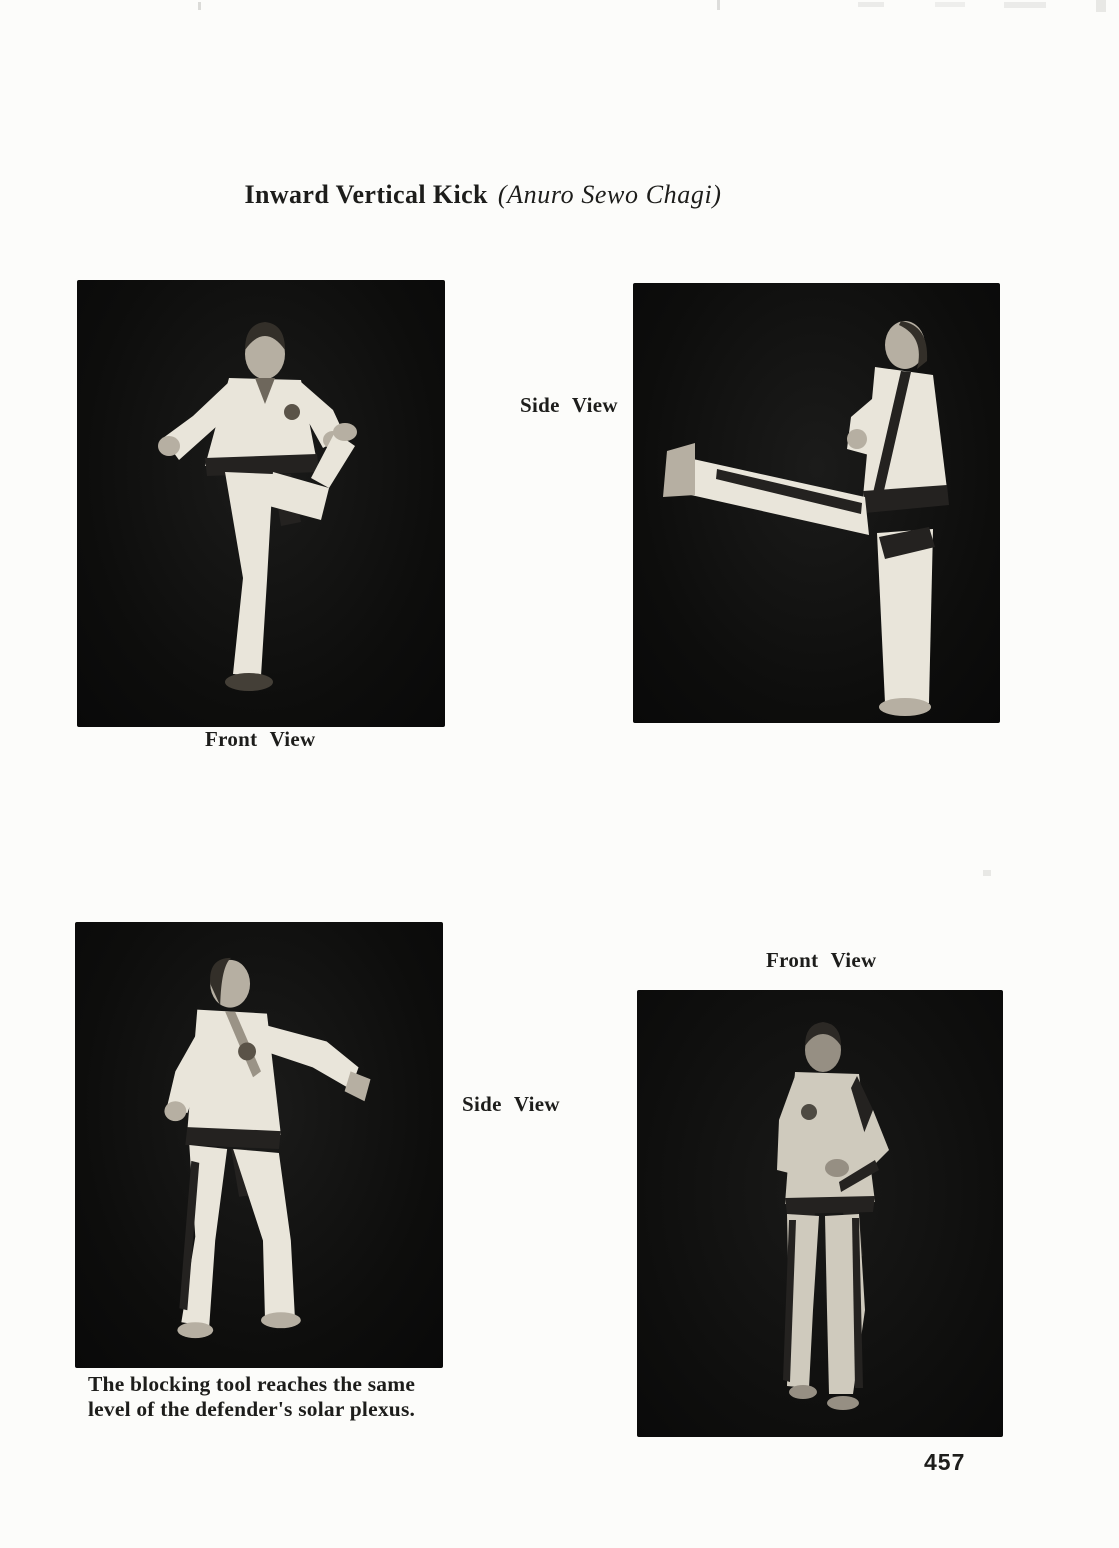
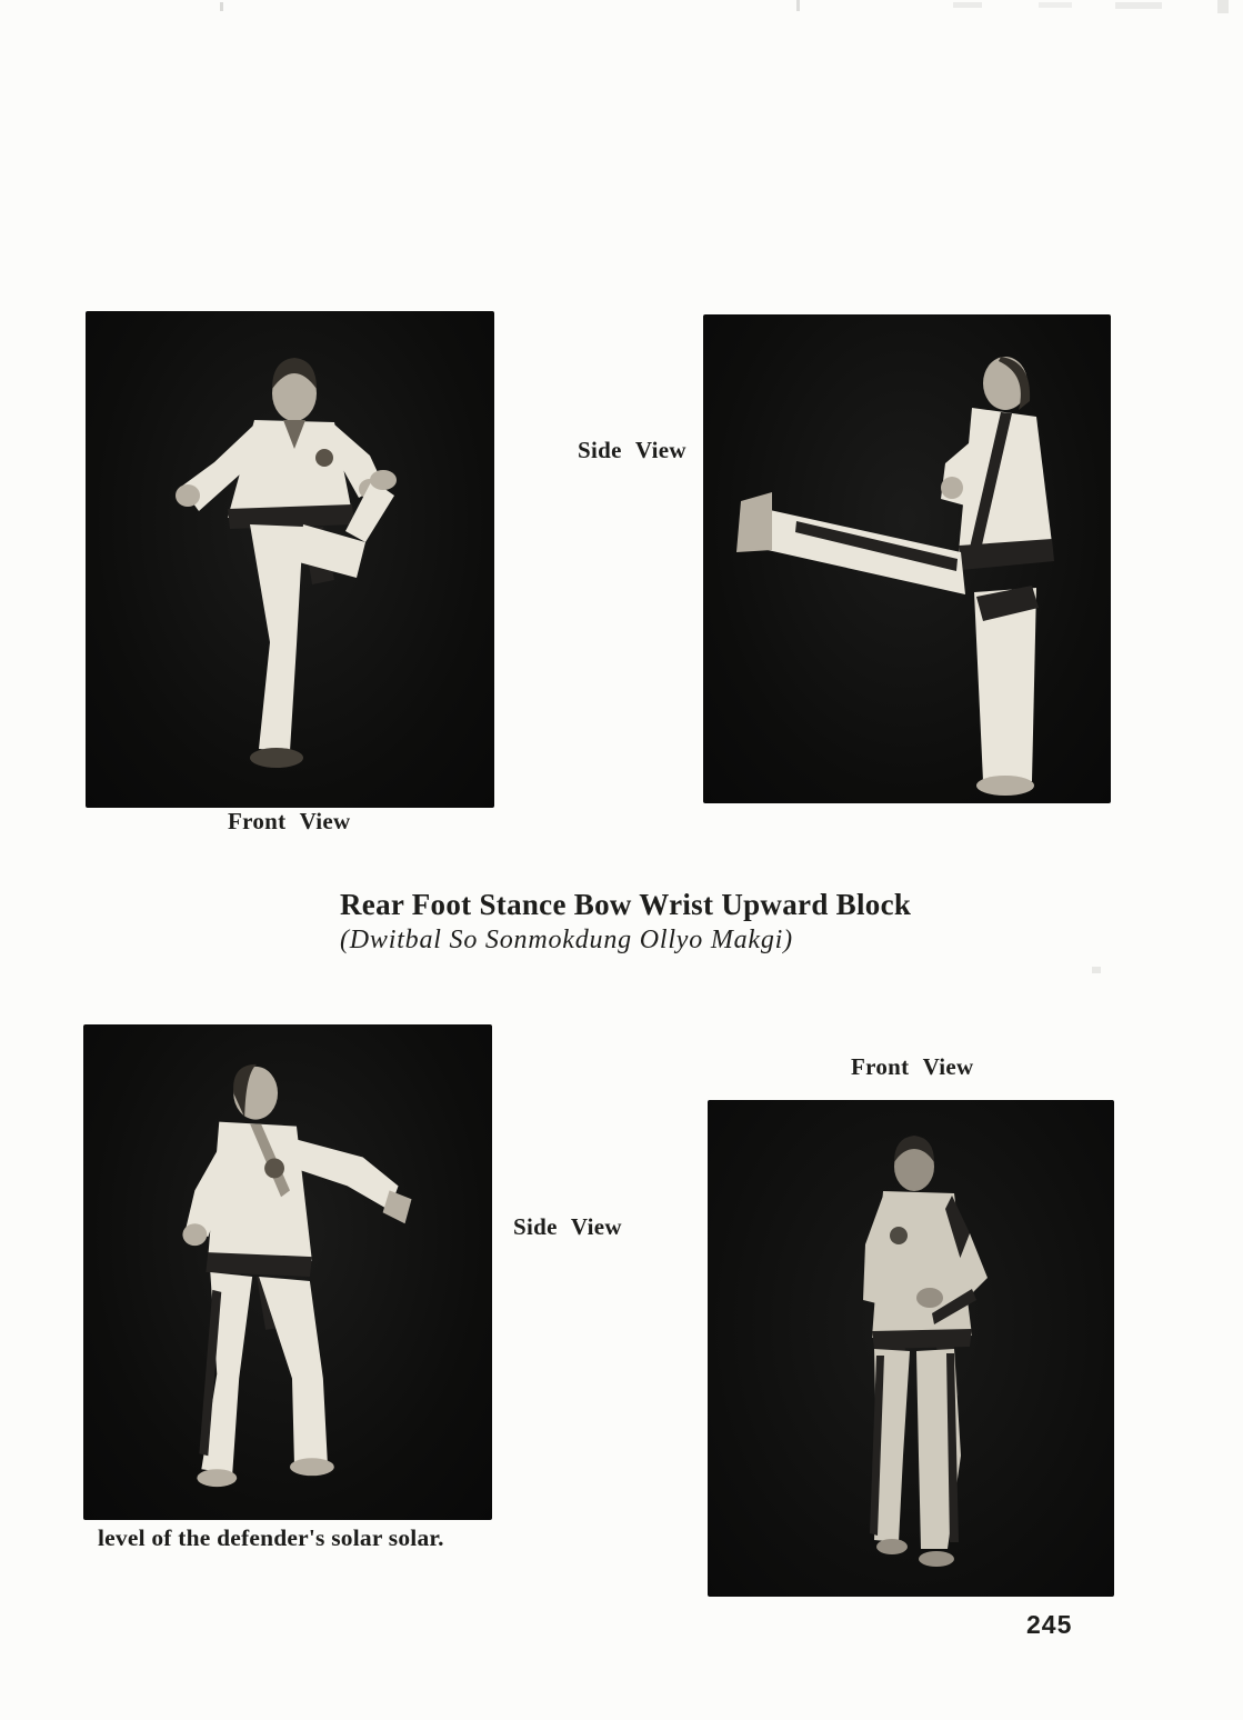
- Inward Vertical Kick (Anuro Sewo Chagi)
  Side View
  Front View
+ Rear Foot Stance Bow Wrist Upward Block
+ (Dwitbal So Sonmokdung Ollyo Makgi)
  Front View
  Side View
- The blocking tool reaches the same
- level of the defender's solar plexus.
+ level of the defender's solar solar.
- 457
+ 245
